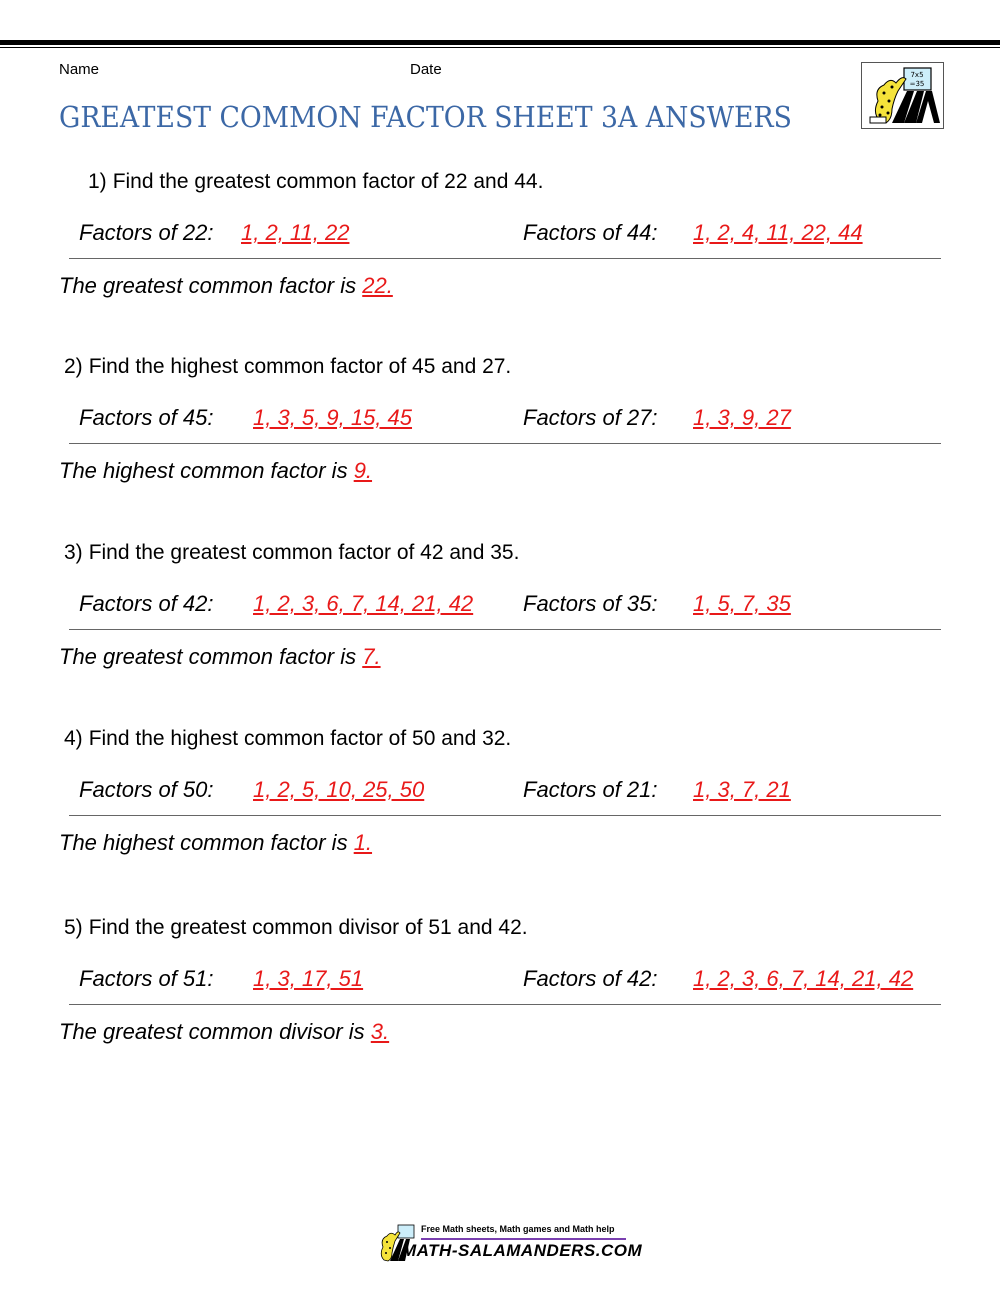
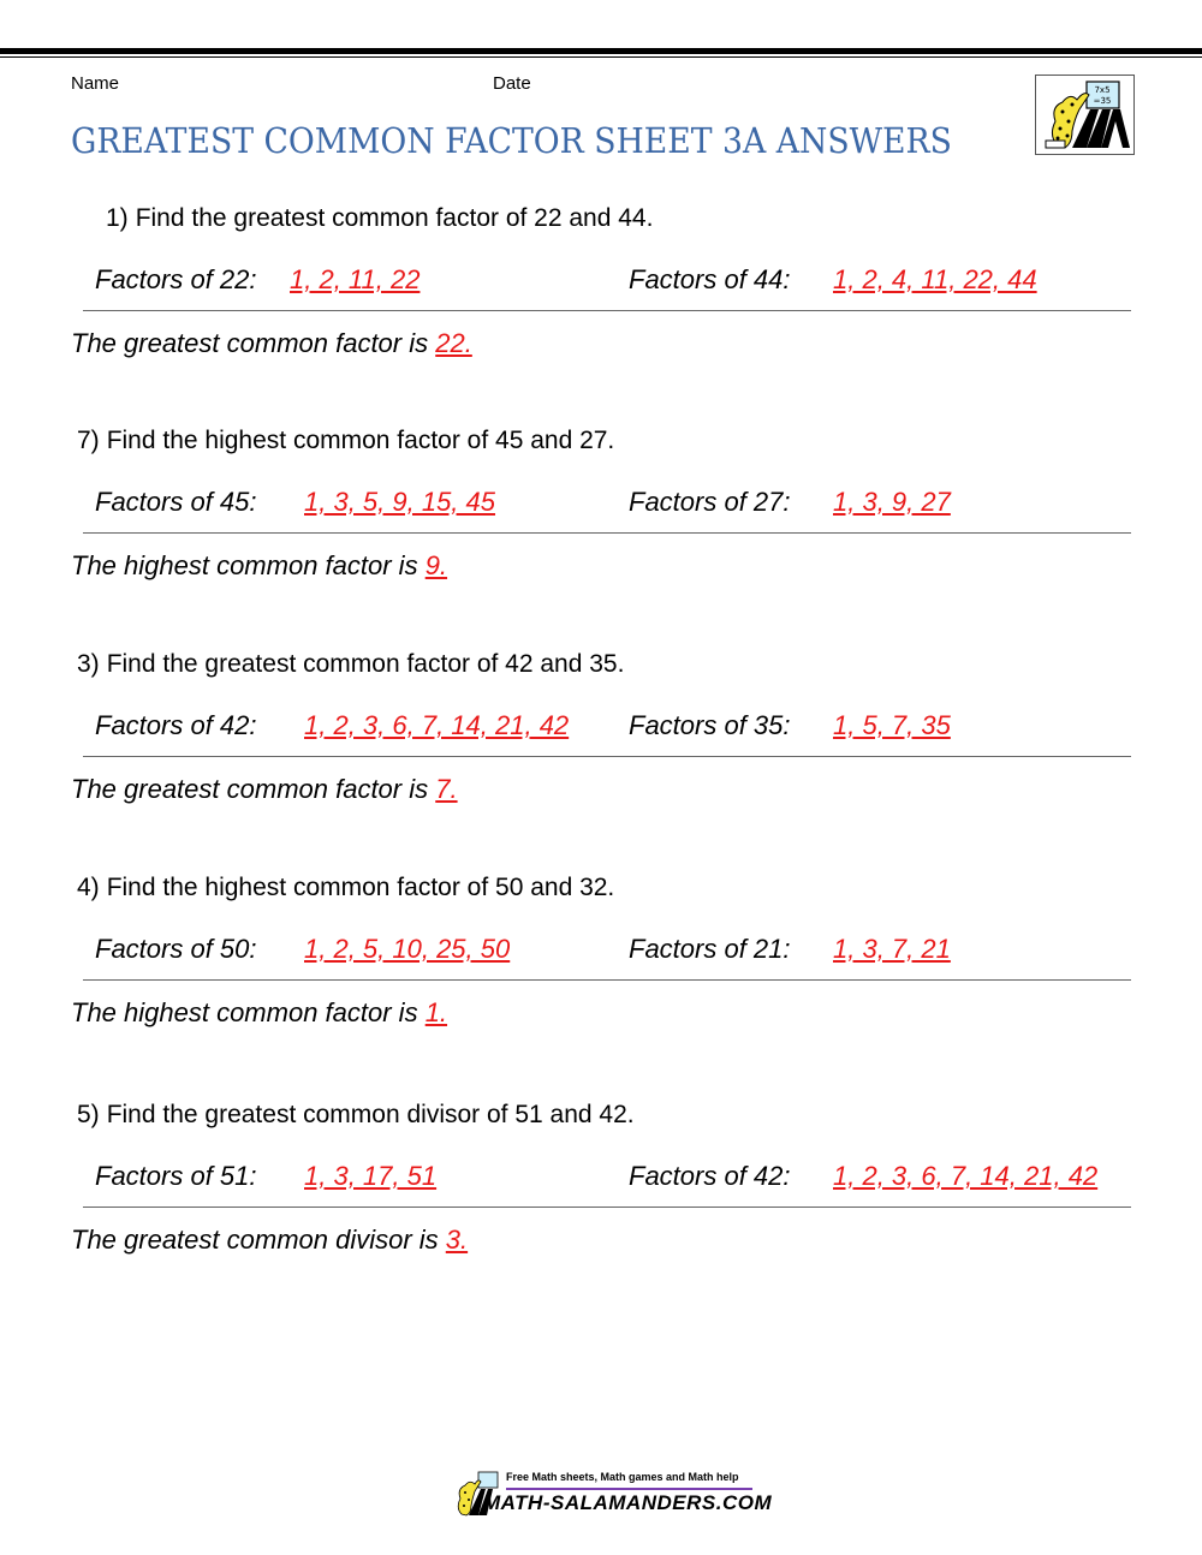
  Name
  Date
  GREATEST COMMON FACTOR SHEET 3A ANSWERS
  7x5
  =35
  1) Find the greatest common factor of 22 and 44.
  Factors of 22:
  1, 2, 11, 22
  Factors of 44:
  1, 2, 4, 11, 22, 44
  The greatest common factor is 22.
- 2) Find the highest common factor of 45 and 27.
+ 7) Find the highest common factor of 45 and 27.
  Factors of 45:
  1, 3, 5, 9, 15, 45
  Factors of 27:
  1, 3, 9, 27
  The highest common factor is 9.
  3) Find the greatest common factor of 42 and 35.
  Factors of 42:
  1, 2, 3, 6, 7, 14, 21, 42
  Factors of 35:
  1, 5, 7, 35
  The greatest common factor is 7.
  4) Find the highest common factor of 50 and 32.
  Factors of 50:
  1, 2, 5, 10, 25, 50
  Factors of 21:
  1, 3, 7, 21
  The highest common factor is 1.
  5) Find the greatest common divisor of 51 and 42.
  Factors of 51:
  1, 3, 17, 51
  Factors of 42:
  1, 2, 3, 6, 7, 14, 21, 42
  The greatest common divisor is 3.
  Free Math sheets, Math games and Math help
  MATH-SALAMANDERS.COM
